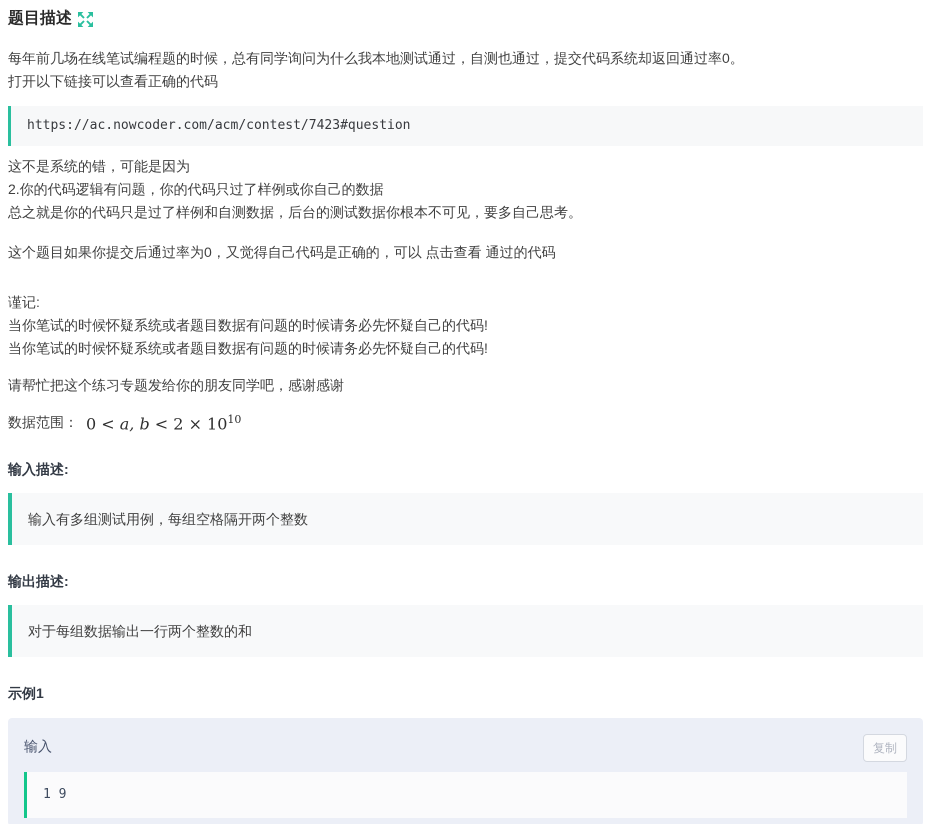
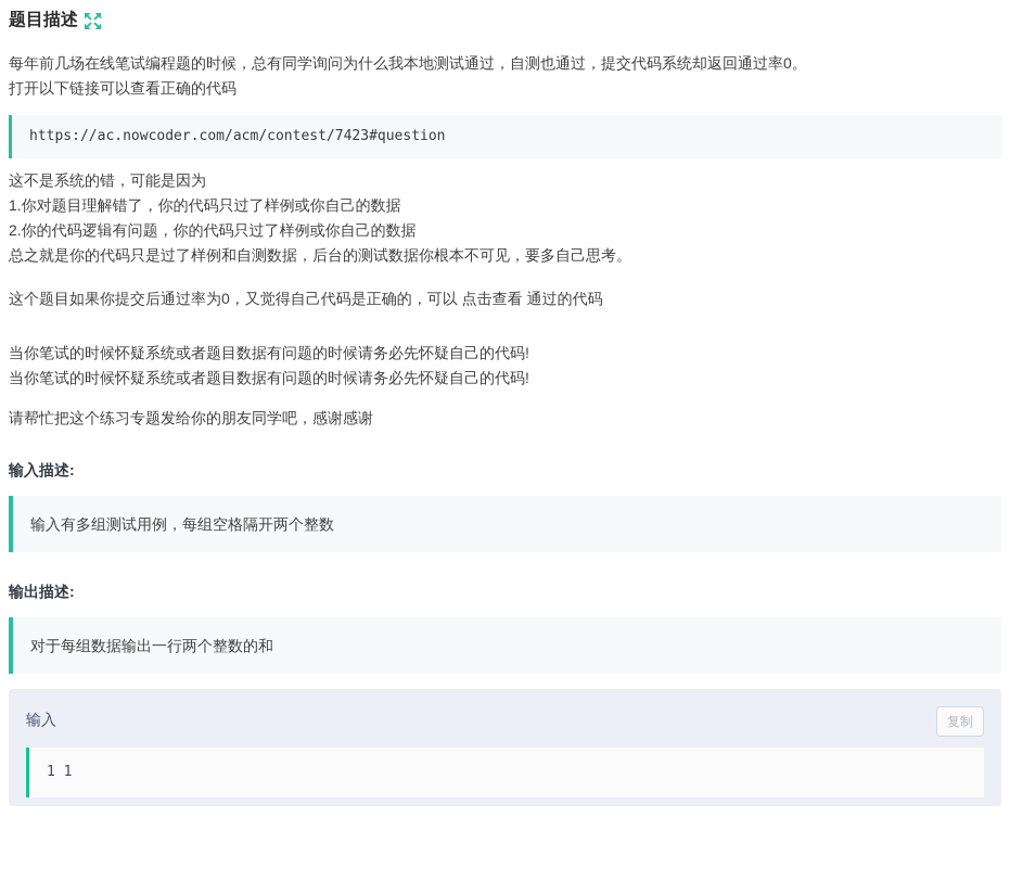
  题目描述
  每年前几场在线笔试编程题的时候，总有同学询问为什么我本地测试通过，自测也通过，提交代码系统却返回通过率0。
  打开以下链接可以查看正确的代码
  https://ac.nowcoder.com/acm/contest/7423#question
  这不是系统的错，可能是因为
+ 1.你对题目理解错了，你的代码只过了样例或你自己的数据
  2.你的代码逻辑有问题，你的代码只过了样例或你自己的数据
  总之就是你的代码只是过了样例和自测数据，后台的测试数据你根本不可见，要多自己思考。
  这个题目如果你提交后通过率为0，又觉得自己代码是正确的，可以 点击查看 通过的代码
- 谨记:
  当你笔试的时候怀疑系统或者题目数据有问题的时候请务必先怀疑自己的代码!
  当你笔试的时候怀疑系统或者题目数据有问题的时候请务必先怀疑自己的代码!
  请帮忙把这个练习专题发给你的朋友同学吧，感谢感谢
- 数据范围：
- 0 < a, b < 2 × 1010
  输入描述:
  输入有多组测试用例，每组空格隔开两个整数
  输出描述:
  对于每组数据输出一行两个整数的和
- 示例1
  输入
  复制
- 1 9
+ 1 1
